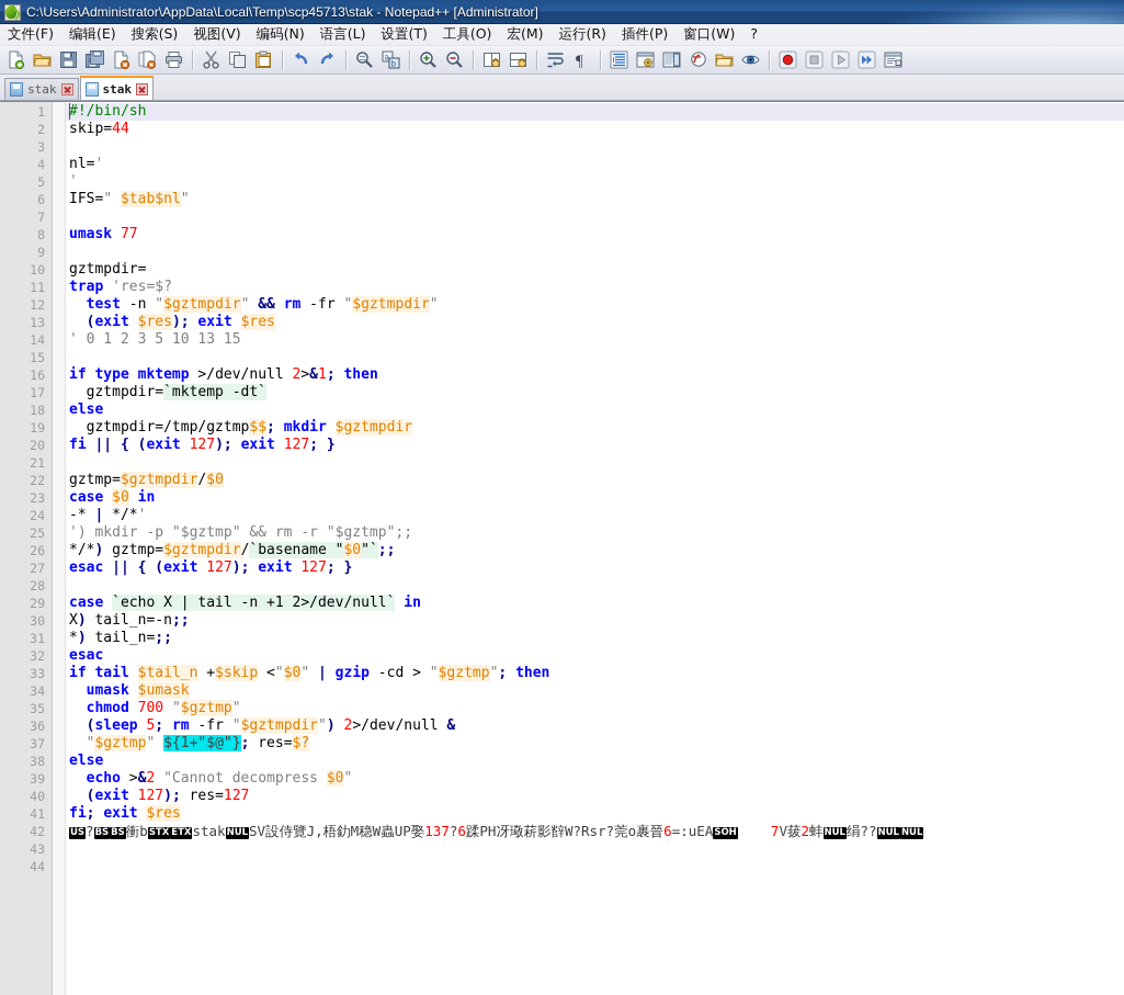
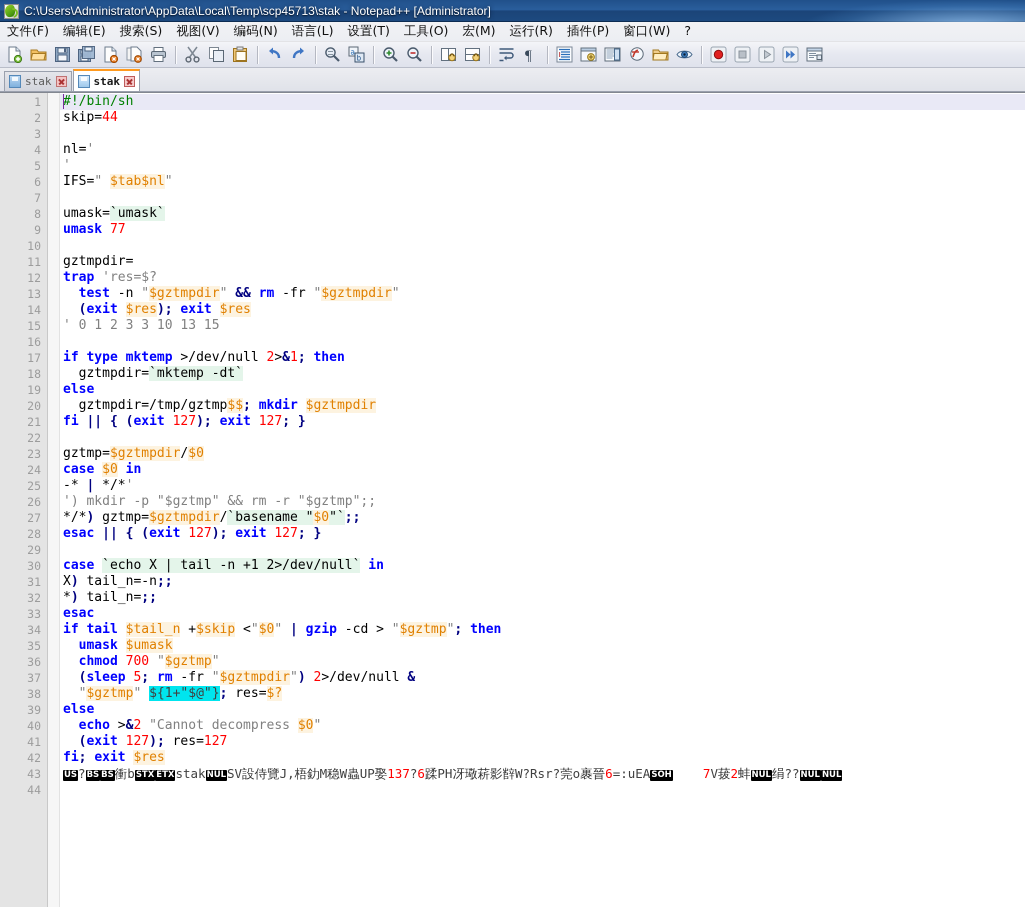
  C:\Users\Administrator\AppData\Local\Temp\scp45713\stak - Notepad++ [Administrator]
  文件(F)
  编辑(E)
  搜索(S)
  视图(V)
  编码(N)
  语言(L)
  设置(T)
  工具(O)
  宏(M)
  运行(R)
  插件(P)
  窗口(W)
  ?
  a
  b
  ¶
  stak
  stak
  1
  2
  3
  4
  5
  6
  7
  8
  9
  10
  11
  12
  13
  14
  15
  16
  17
  18
  19
  20
  21
  22
  23
  24
  25
  26
  27
  28
  29
  30
  31
  32
  33
  34
  35
  36
  37
  38
  39
  40
  41
  42
  43
  44
  #!/bin/sh
  skip=44
  nl='
  '
  IFS=" $tab$nl"
+ umask=`umask`
  umask 77
  gztmpdir=
  trap 'res=$?
  test -n "$gztmpdir" && rm -fr "$gztmpdir"
  (exit $res); exit $res
- ' 0 1 2 3 5 10 13 15
+ ' 0 1 2 3 3 10 13 15
  if type mktemp >/dev/null 2>&1; then
  gztmpdir=`mktemp -dt`
  else
  gztmpdir=/tmp/gztmp$$; mkdir $gztmpdir
  fi || { (exit 127); exit 127; }
  gztmp=$gztmpdir/$0
  case $0 in
  -* | */*'
  ') mkdir -p "$gztmp" && rm -r "$gztmp";;
  */*) gztmp=$gztmpdir/`basename "$0"`;;
  esac || { (exit 127); exit 127; }
  case `echo X | tail -n +1 2>/dev/null` in
  X) tail_n=-n;;
  *) tail_n=;;
  esac
  if tail $tail_n +$skip <"$0" | gzip -cd > "$gztmp"; then
  umask $umask
  chmod 700 "$gztmp"
  (sleep 5; rm -fr "$gztmpdir") 2>/dev/null &
  "$gztmp" ${1+"$@"}; res=$?
  else
  echo >&2 "Cannot decompress $0"
  (exit 127); res=127
  fi; exit $res
  US?BS BS衝bSTX ETXstakNULSV設侍覽J,梧釛M稳W蟲UP娶137?6蹂PH冴璥菥影辥W?Rsr?莞o裹晉6=:uEASOH 7V菝2蚌NUL绢??NUL NUL
